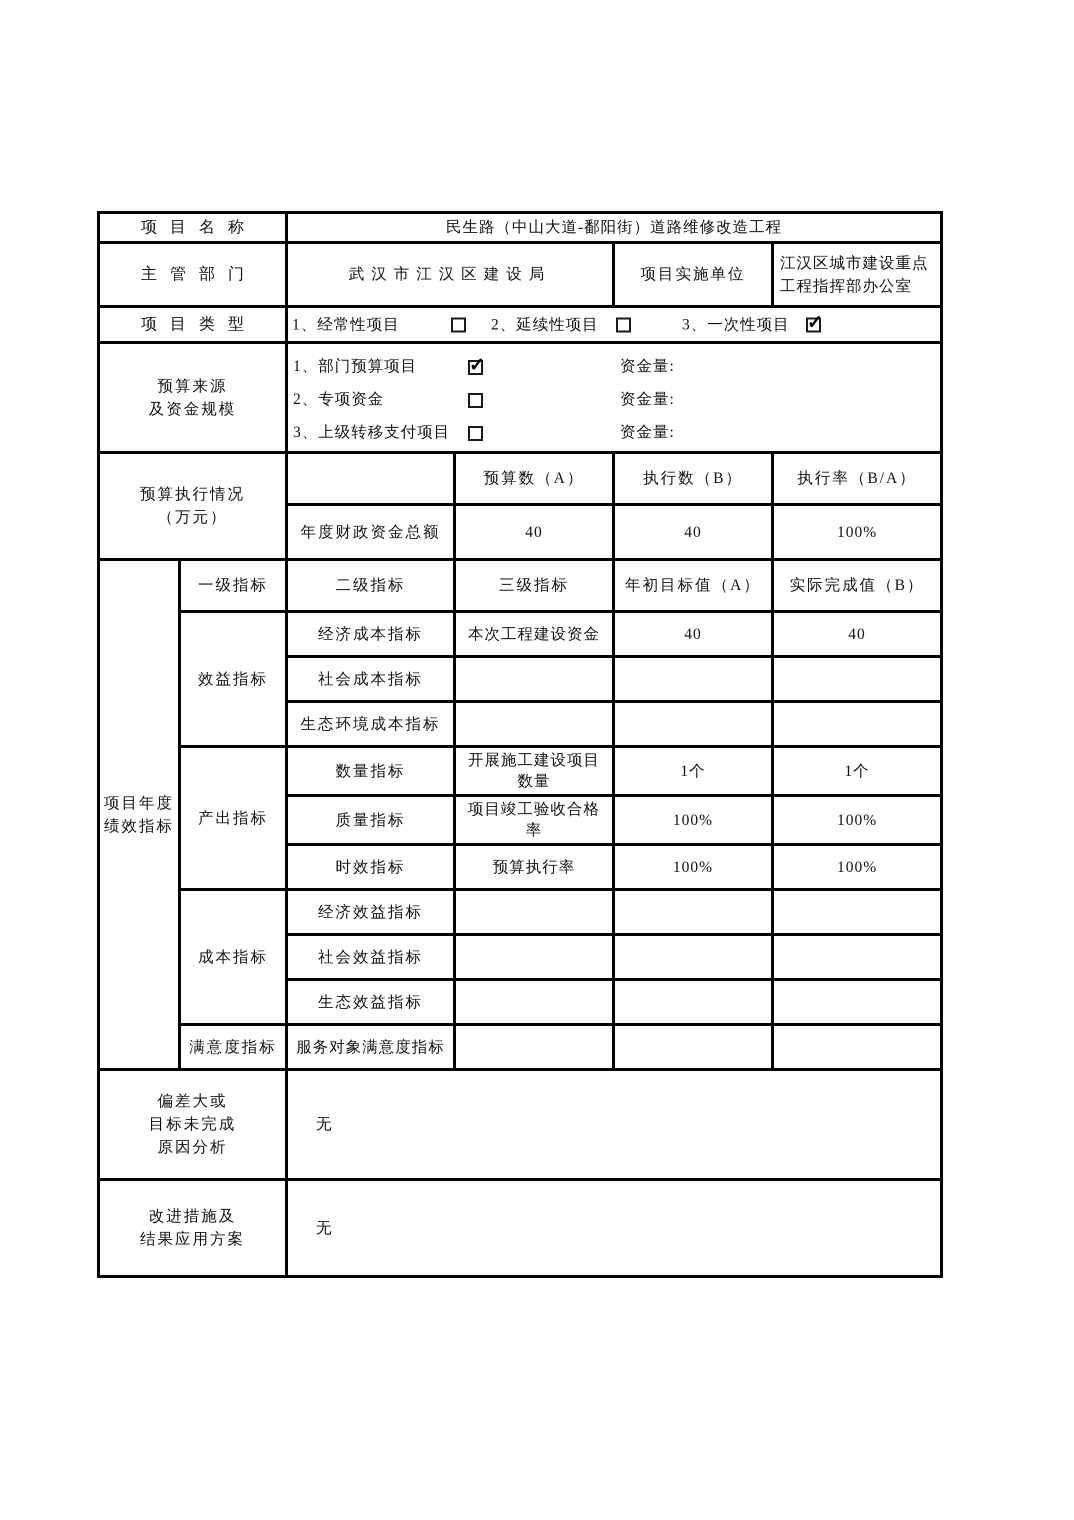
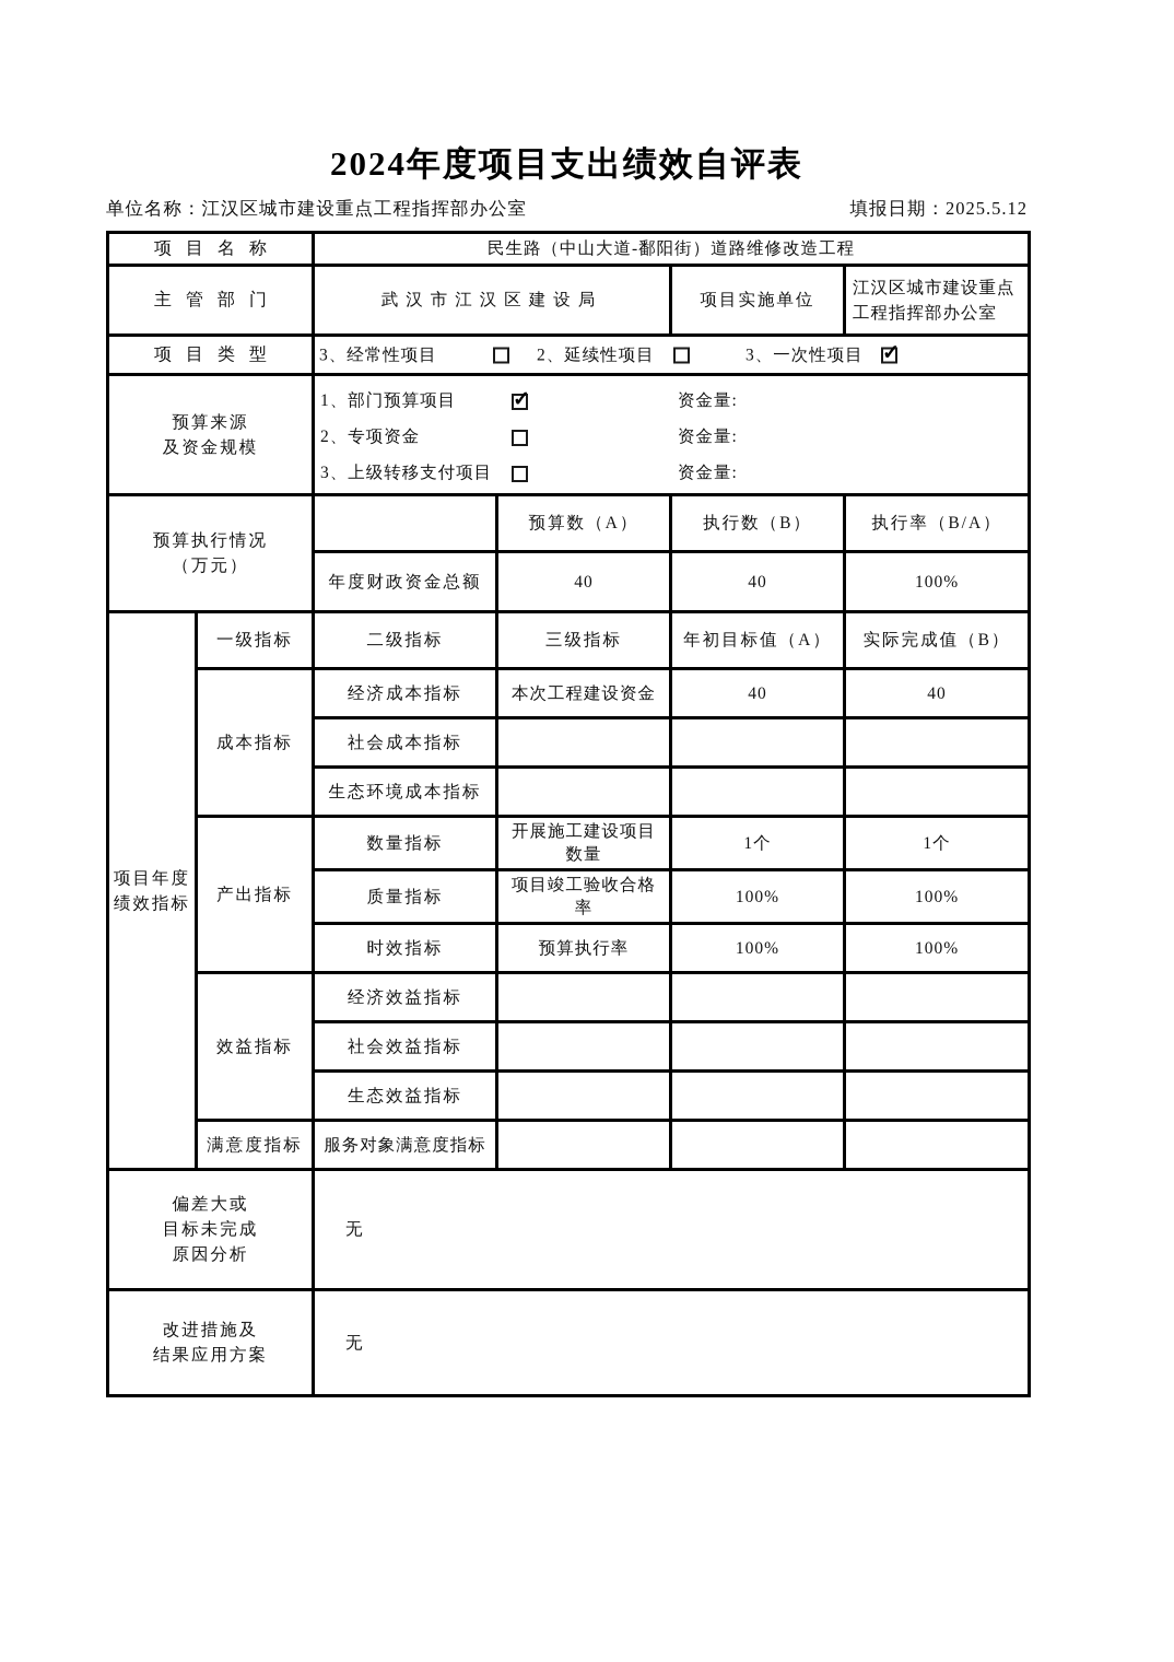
+ 2024年度项目支出绩效自评表
+ 单位名称：江汉区城市建设重点工程指挥部办公室
+ 填报日期：2025.5.12
  项目名称	民生路（中山大道-鄱阳街）道路维修改造工程
  主管部门	武汉市江汉区建设局	项目实施单位	江汉区城市建设重点工程指挥部办公室
- 项目类型	1、经常性项目 2、延续性项目 3、一次性项目
+ 项目类型	3、经常性项目 2、延续性项目 3、一次性项目
  预算来源 及资金规模	1、部门预算项目 资金量: 2、专项资金 资金量: 3、上级转移支付项目 资金量:
  预算执行情况 （万元）		预算数（A）	执行数（B）	执行率（B/A）
  年度财政资金总额	40	40	100%
  项目年度 绩效指标	一级指标	二级指标	三级指标	年初目标值（A）	实际完成值（B）
- 效益指标	经济成本指标	本次工程建设资金	40	40
+ 成本指标	经济成本指标	本次工程建设资金	40	40
  社会成本指标
  生态环境成本指标
  产出指标	数量指标	开展施工建设项目数量	1个	1个
  质量指标	项目竣工验收合格率	100%	100%
  时效指标	预算执行率	100%	100%
- 成本指标	经济效益指标
+ 效益指标	经济效益指标
  社会效益指标
  生态效益指标
  满意度指标	服务对象满意度指标
  偏差大或 目标未完成 原因分析	无
  改进措施及 结果应用方案	无
